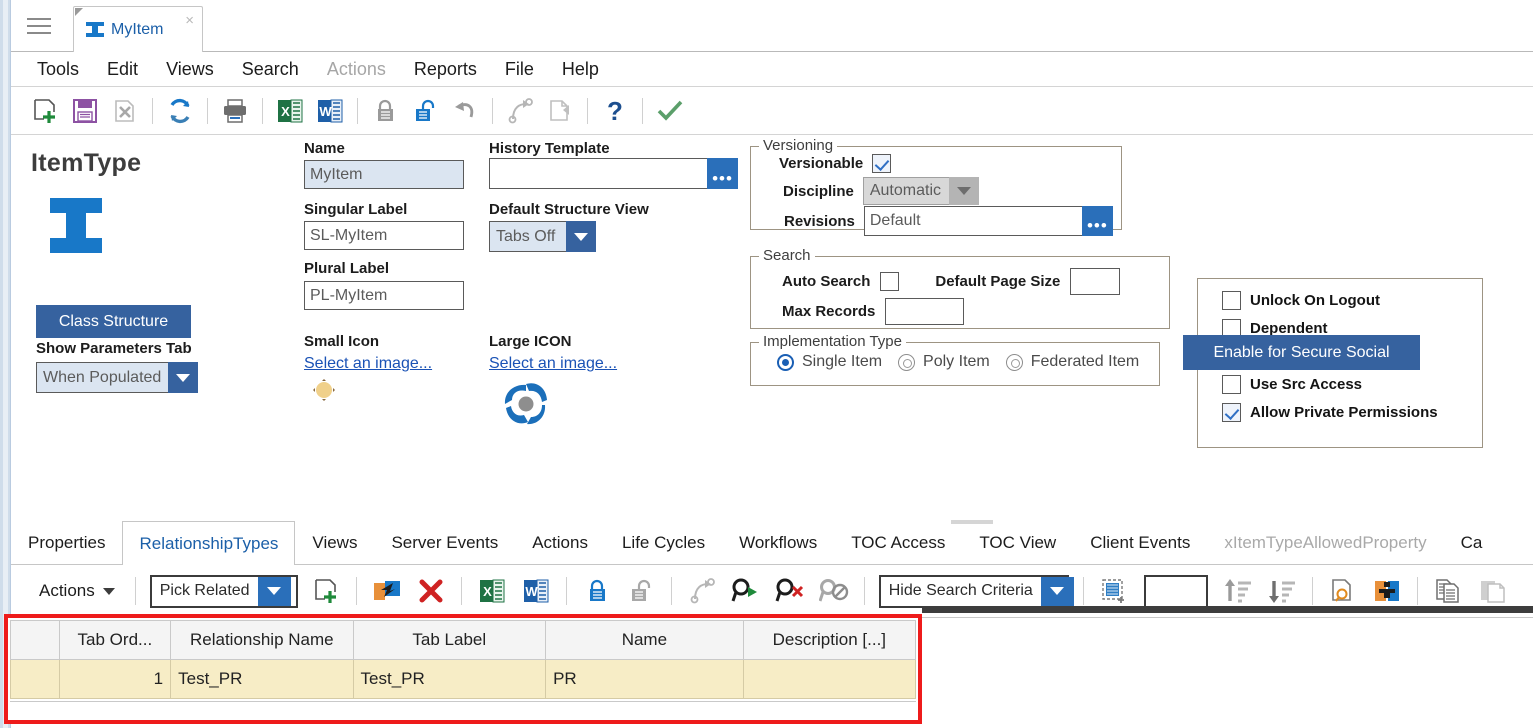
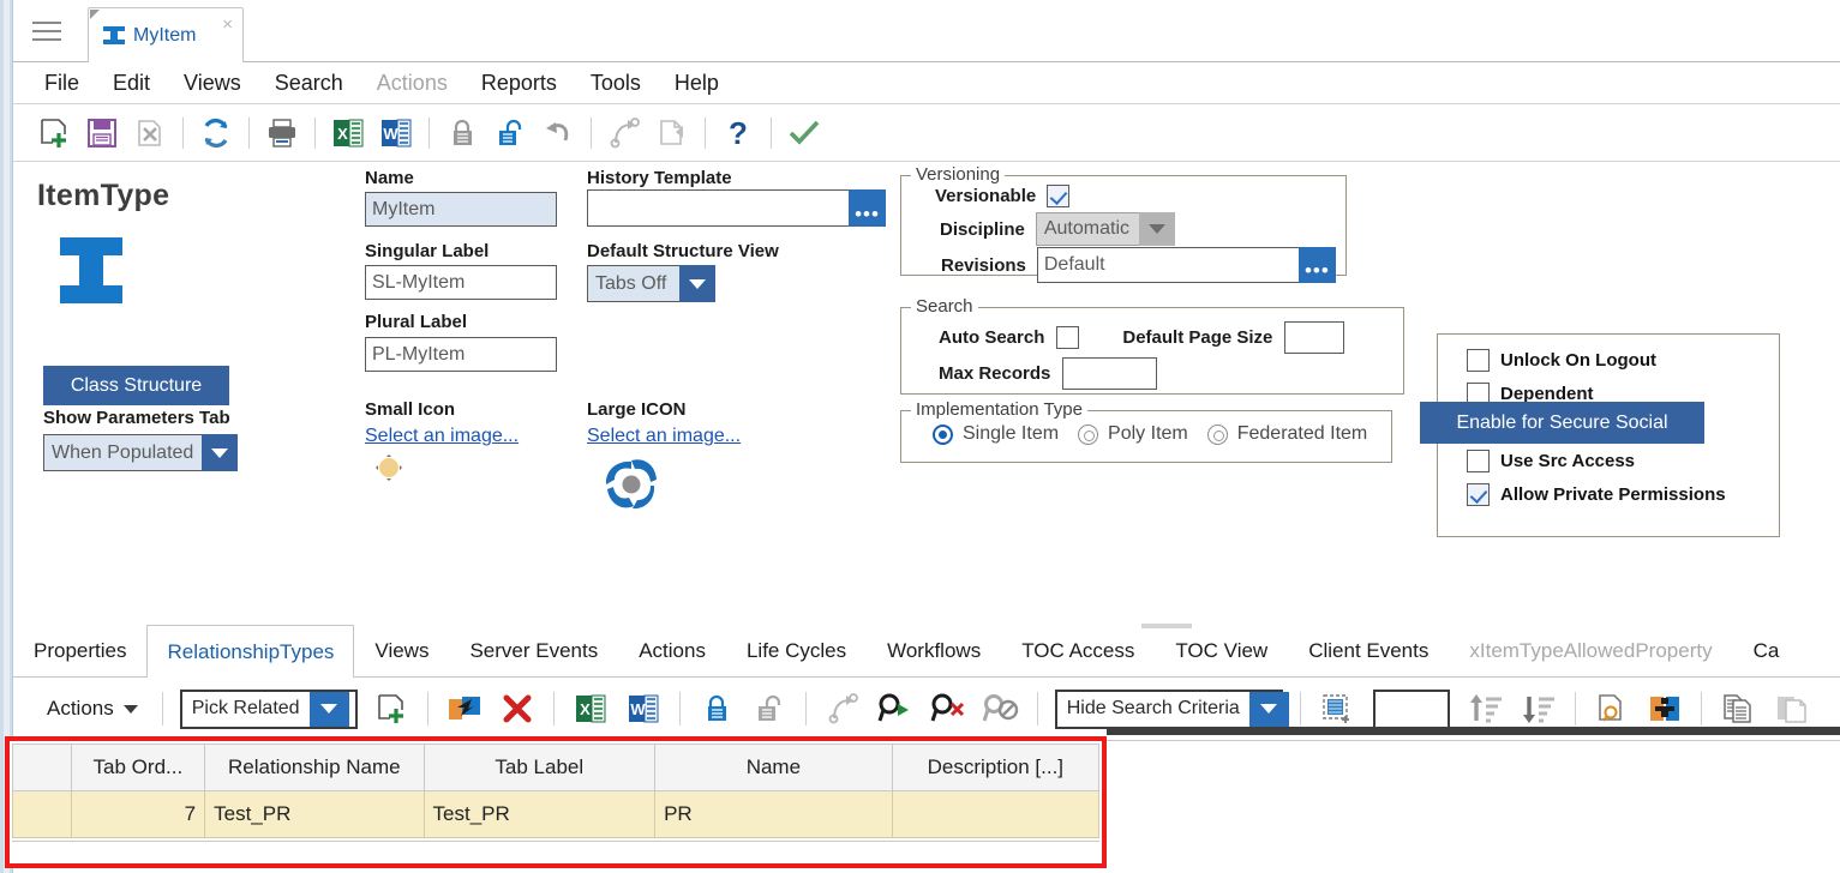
  MyItem
  ×
- Tools
+ File
  Edit
  Views
  Search
  Actions
  Reports
- File
+ Tools
  Help
  X
  W
  ?
  ItemType
  Class Structure
  Show Parameters Tab
  When Populated
  Name
  MyItem
  Singular Label
  SL-MyItem
  Plural Label
  PL-MyItem
  Small Icon
  Select an image...
  History Template
  •••
  Default Structure View
  Tabs Off
  Large ICON
  Select an image...
  Versioning
  Versionable
  Discipline
  Automatic
  Revisions
  Default
  •••
  Search
  Auto Search
  Default Page Size
  Max Records
  Implementation Type
  Single Item
  Poly Item
  Federated Item
  Unlock On Logout
  Dependent
  Use Src Access
  Allow Private Permissions
  Enable for Secure Social
  Properties
  RelationshipTypes
  Views
  Server Events
  Actions
  Life Cycles
  Workflows
  TOC Access
  TOC View
  Client Events
  xItemTypeAllowedProperty
  Ca
  Actions
  Pick Related
  X
  W
  Hide Search Criteria
  	Tab Ord...	Relationship Name	Tab Label	Name	Description [...]
- 	1	Test_PR	Test_PR	PR
+ 	7	Test_PR	Test_PR	PR
